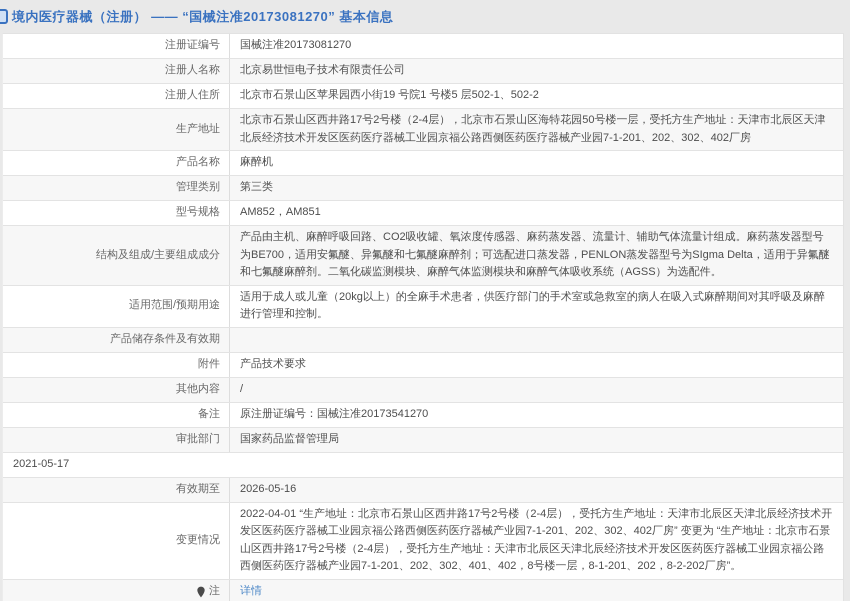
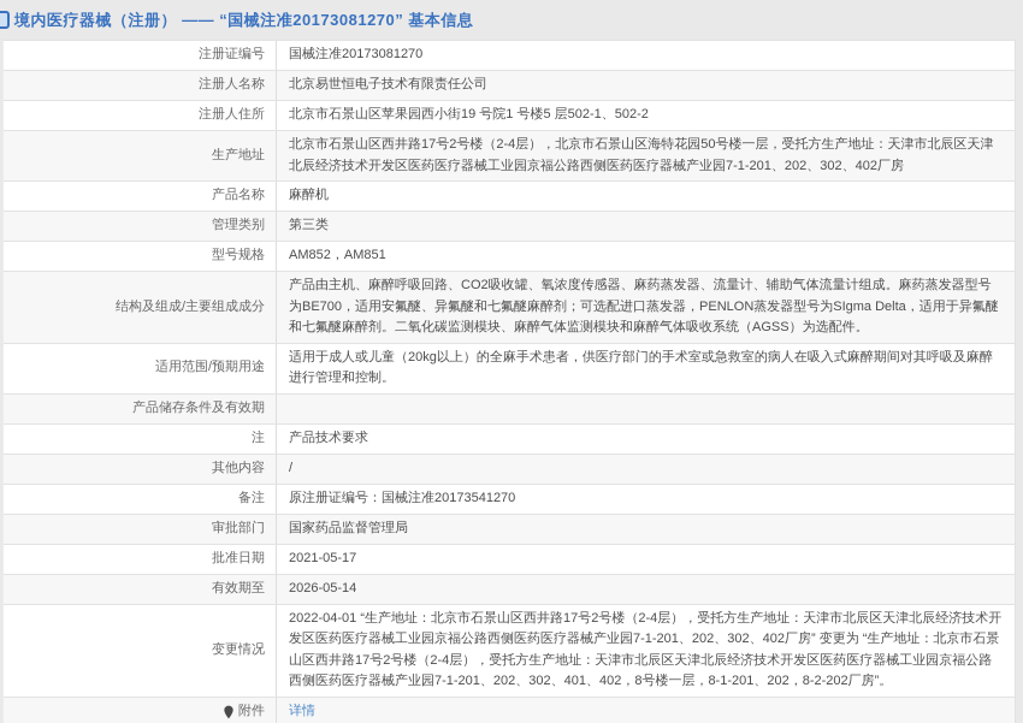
  境内医疗器械（注册） —— “国械注准20173081270” 基本信息
  注册证编号
  国械注准20173081270
  注册人名称
  北京易世恒电子技术有限责任公司
  注册人住所
  北京市石景山区苹果园西小街19 号院1 号楼5 层502-1、502-2
  生产地址
  北京市石景山区西井路17号2号楼（2-4层），北京市石景山区海特花园50号楼一层，受托方生产地址：天津市北辰区天津北辰经济技术开发区医药医疗器械工业园京福公路西侧医药医疗器械产业园7-1-201、202、302、402厂房
  产品名称
  麻醉机
  管理类别
  第三类
  型号规格
  AM852，AM851
  结构及组成/主要组成成分
  产品由主机、麻醉呼吸回路、CO2吸收罐、氧浓度传感器、麻药蒸发器、流量计、辅助气体流量计组成。麻药蒸发器型号为BE700，适用安氟醚、异氟醚和七氟醚麻醉剂；可选配进口蒸发器，PENLON蒸发器型号为SIgma Delta，适用于异氟醚和七氟醚麻醉剂。二氧化碳监测模块、麻醉气体监测模块和麻醉气体吸收系统（AGSS）为选配件。
  适用范围/预期用途
  适用于成人或儿童（20kg以上）的全麻手术患者，供医疗部门的手术室或急救室的病人在吸入式麻醉期间对其呼吸及麻醉进行管理和控制。
  产品储存条件及有效期
- 附件
+ 注
  产品技术要求
  其他内容
  /
  备注
  原注册证编号：国械注准20173541270
  审批部门
  国家药品监督管理局
+ 批准日期
  2021-05-17
  有效期至
- 2026-05-16
+ 2026-05-14
  变更情况
  2022-04-01 “生产地址：北京市石景山区西井路17号2号楼（2-4层），受托方生产地址：天津市北辰区天津北辰经济技术开发区医药医疗器械工业园京福公路西侧医药医疗器械产业园7-1-201、202、302、402厂房” 变更为 “生产地址：北京市石景山区西井路17号2号楼（2-4层），受托方生产地址：天津市北辰区天津北辰经济技术开发区医药医疗器械工业园京福公路西侧医药医疗器械产业园7-1-201、202、302、401、402，8号楼一层，8-1-201、202，8-2-202厂房”。
- 注
+ 附件
  详情
